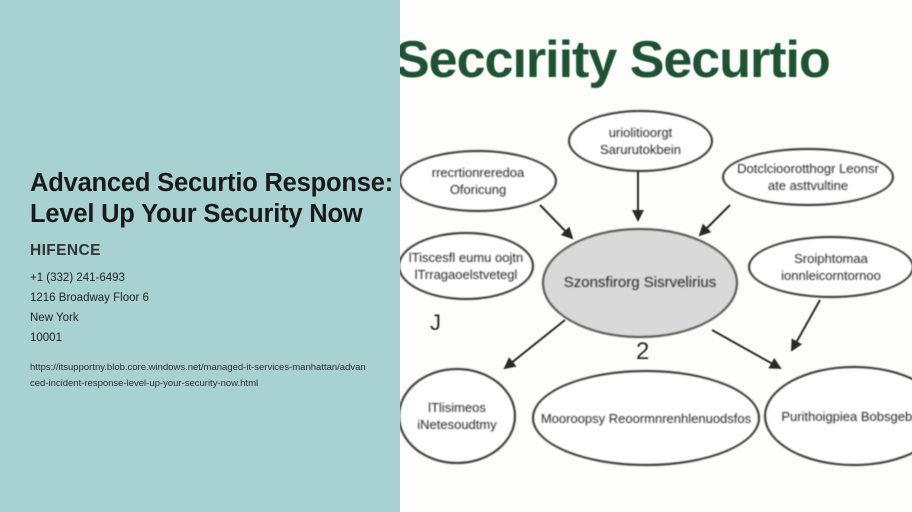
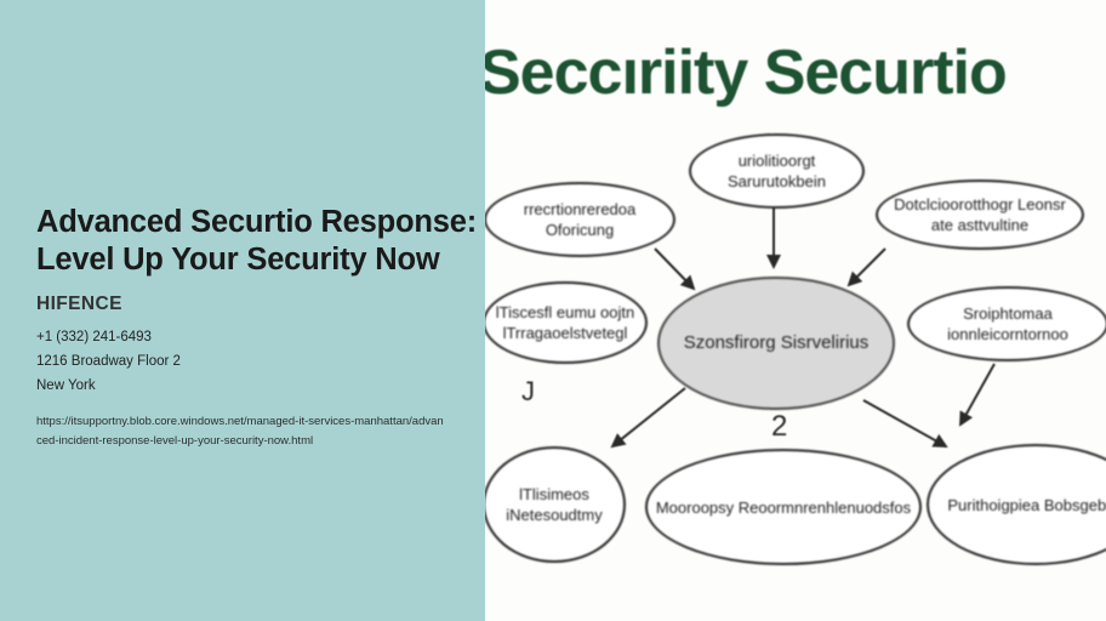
  Advanced Securtio Response: Level Up Your Security Now
  HIFENCE
  +1 (332) 241-6493
- 1216 Broadway Floor 6
+ 1216 Broadway Floor 2
  New York
- 10001
  https://itsupportny.blob.core.windows.net/managed-it-services-manhattan/advanced-incident-response-level-up-your-security-now.html
  Seccıriity Securtio
  2
  J
  rrecrtionreredoa Oforicung
  uriolitioorgt Sarurutokbein
  Dotclcioorotthogr Leonsr ate asttvultine
  lTiscesfl eumu oojtn lTrragaoelstvetegl
  Szonsfirorg Sisrvelirius
  Sroiphtomaa ionnleicorntornoo
  lTlisimeos iNetesoudtmy
  Mooroopsy Reoormnrenhlenuodsfos
  Purithoigpiea Bobsgeb
